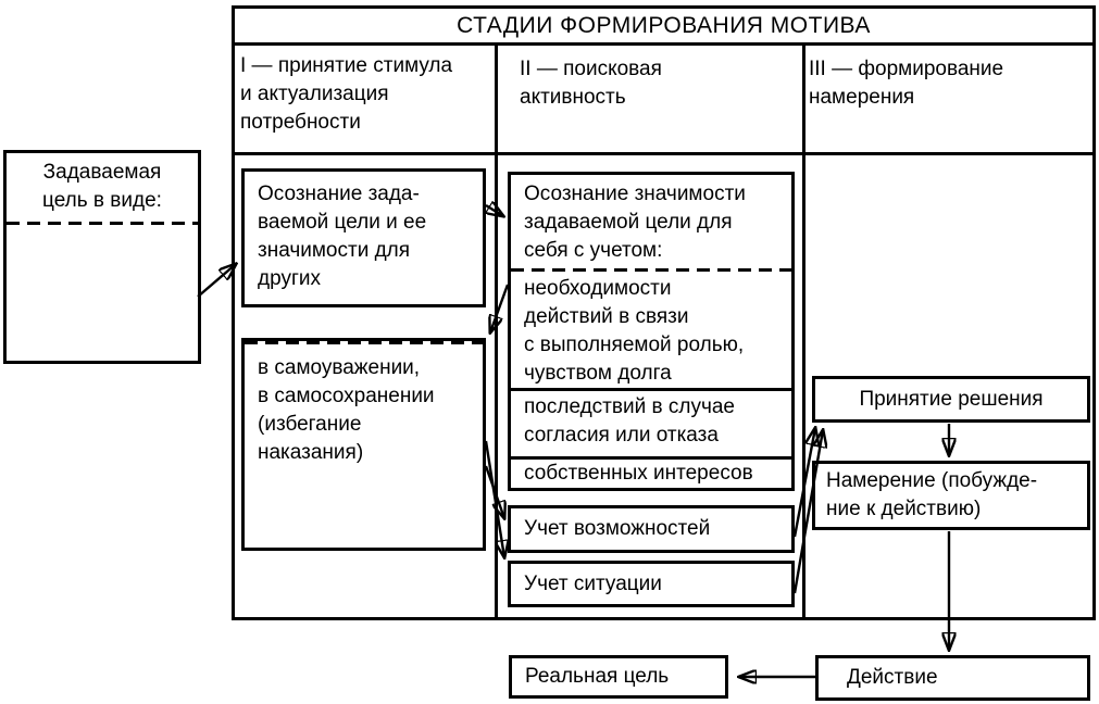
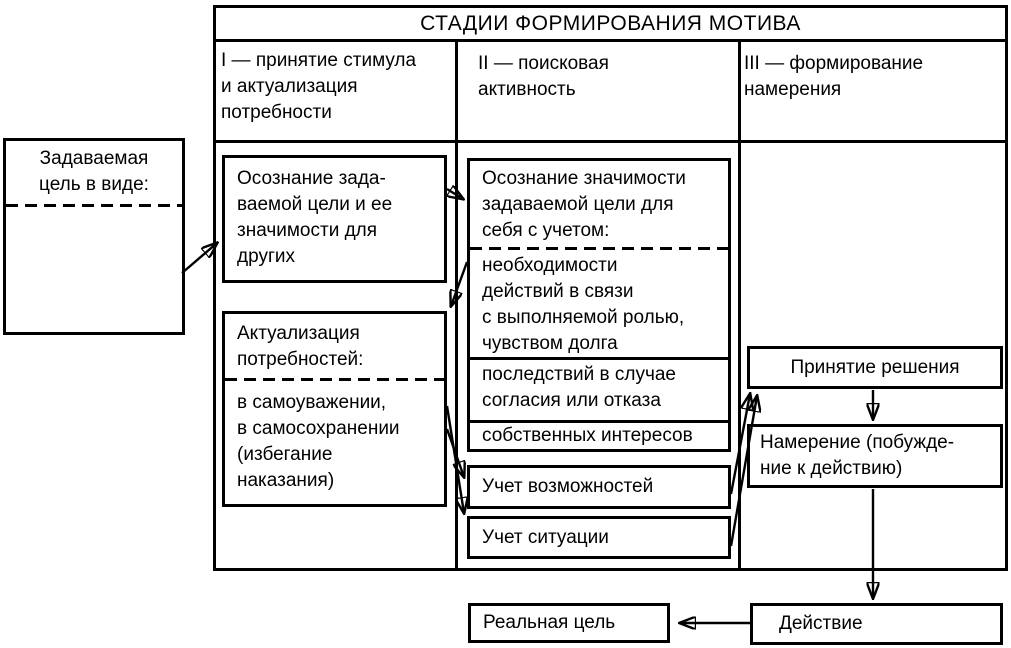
  СТАДИИ ФОРМИРОВАНИЯ МОТИВА
  I — принятие стимула
  и актуализация
  потребности
  II — поисковая
  активность
  III — формирование
  намерения
  Задаваемая
  цель в виде:
  Осознание зада-
  ваемой цели и ее
  значимости для
  других
+ Актуализация
+ потребностей:
  в самоуважении,
  в самосохранении
  (избегание
  наказания)
  Осознание значимости
  задаваемой цели для
  себя с учетом:
  необходимости
  действий в связи
  с выполняемой ролью,
  чувством долга
  последствий в случае
  согласия или отказа
  собственных интересов
  Учет возможностей
  Учет ситуации
  Принятие решения
  Намерение (побужде-
  ние к действию)
  Реальная цель
  Действие
